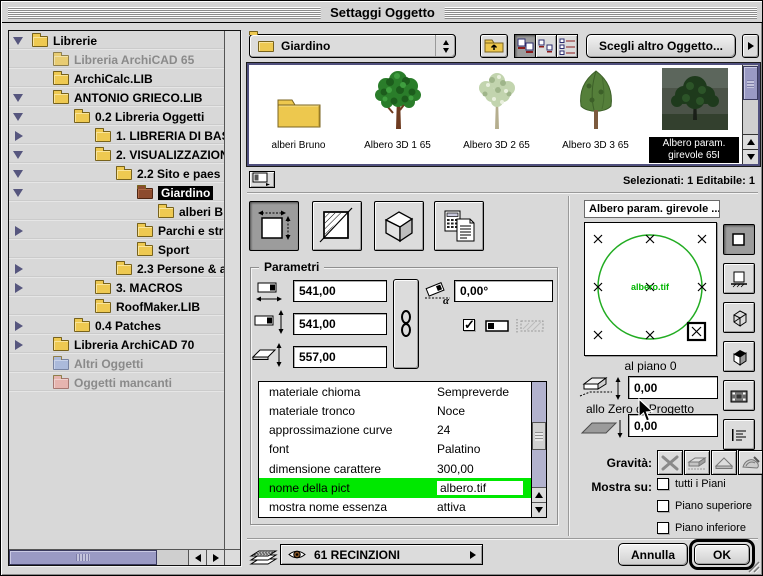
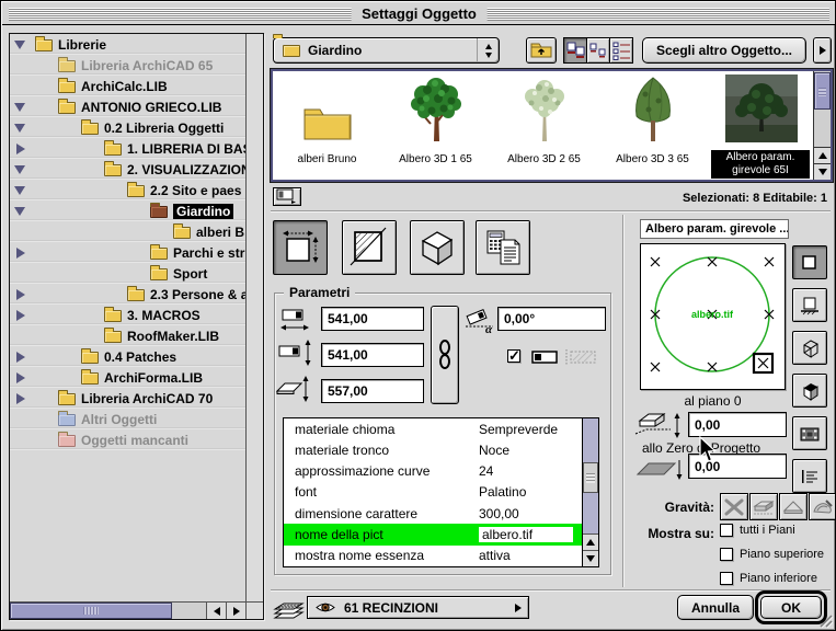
  Settaggi Oggetto
  Librerie
  Libreria ArchiCAD 65
  ArchiCalc.LIB
  ANTONIO GRIECO.LIB
  0.2 Libreria Oggetti
  1. LIBRERIA DI BA
  2. VISUALIZZAZIO
  2.2 Sito e paes
  Giardino
  alberi B
  Parchi e str
  Sport
  2.3 Persone &
  3. MACROS
  RoofMaker.LIB
  0.4 Patches
+ ArchiForma.LIB
  Libreria ArchiCAD 70
  Altri Oggetti
  Oggetti mancanti
  Giardino
  Scegli altro Oggetto...
  alberi Bruno
  Albero 3D 1 65
  Albero 3D 2 65
  Albero 3D 3 65
  Albero param. girevole 65I
- Selezionati: 1 Editabile: 1
+ Selezionati: 8 Editabile: 1
  Parametri
  541,00
  541,00
  557,00
  α
  0,00°
  materiale chioma
  Sempreverde
  materiale tronco
  Noce
  approssimazione curve
  24
  font
  Palatino
  dimensione carattere
  300,00
  nome della pict
  albero.tif
  mostra nome essenza
  attiva
  Albero param. girevole ...
  albero.tif
  al piano 0
  0,00
  allo Zero Progetto
  0,00
  Gravità:
  Mostra su:
  tutti i Piani
  Piano superiore
  Piano inferiore
  61 RECINZIONI
  Annulla
  OK
